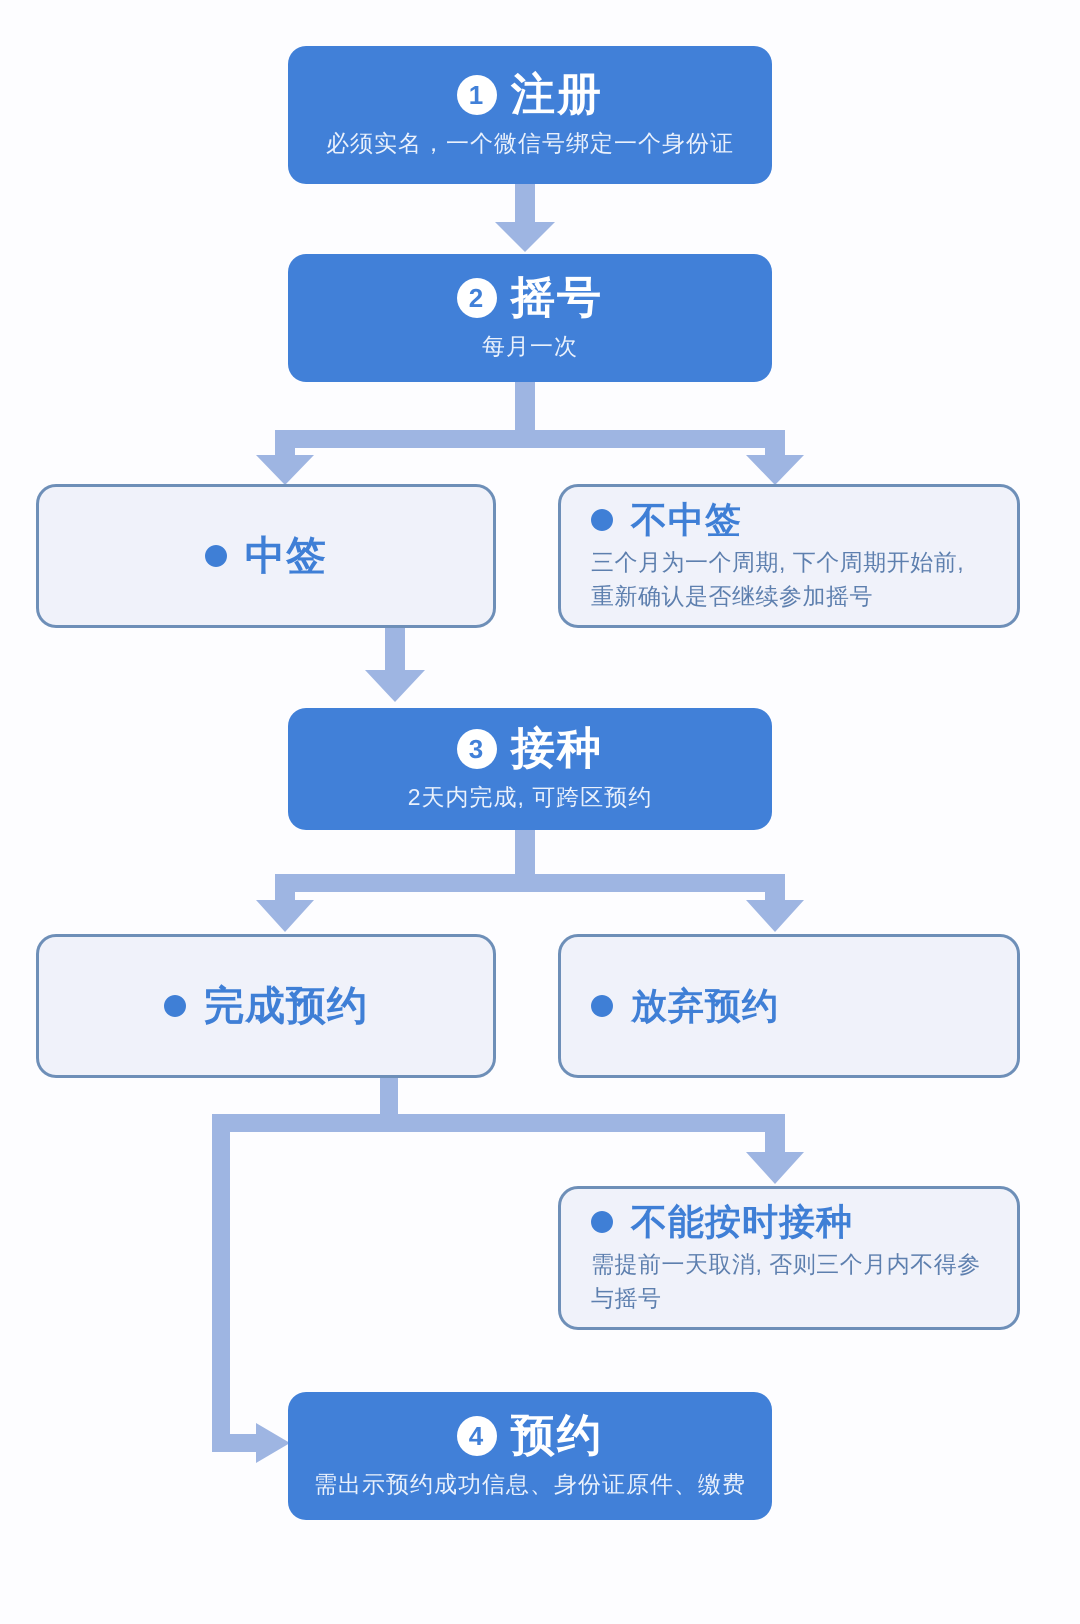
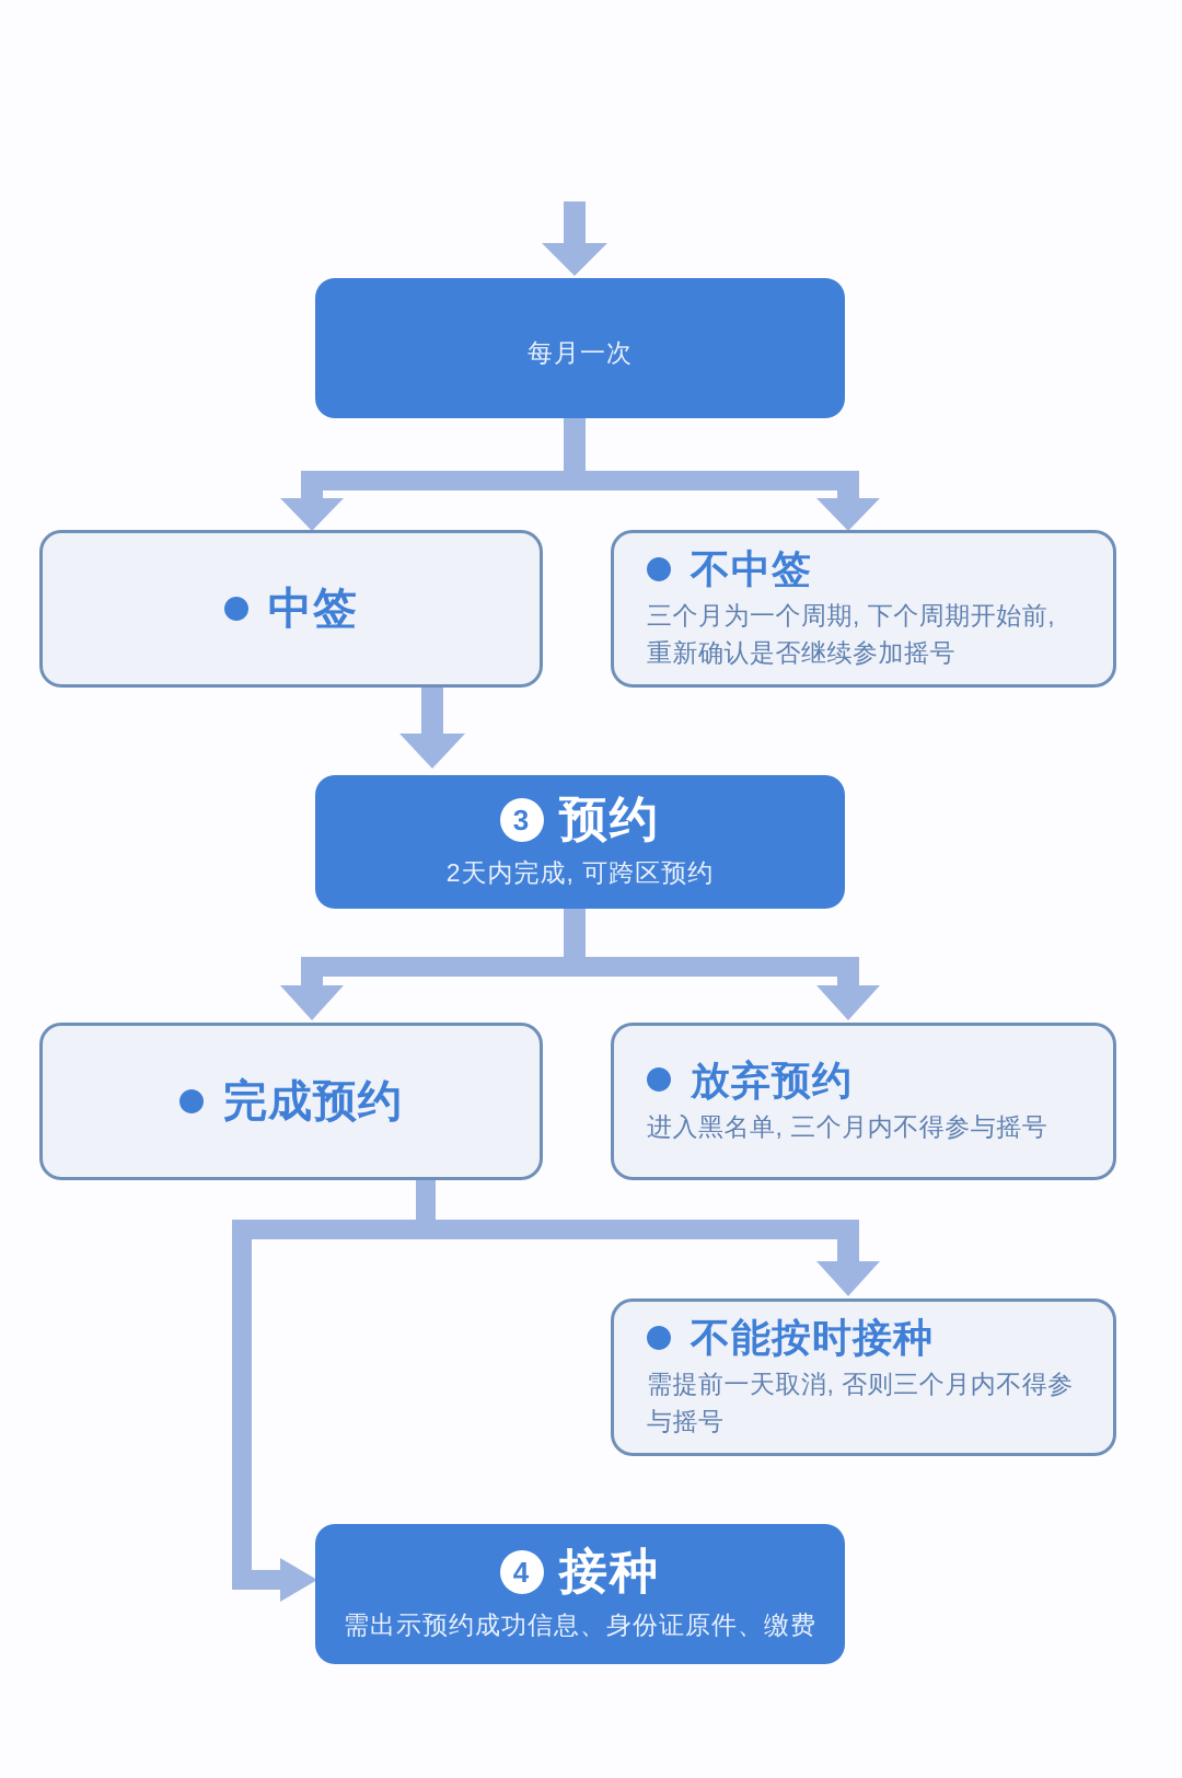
- 1
- 注册
- 必须实名，一个微信号绑定一个身份证
- 2
- 摇号
  每月一次
  中签
  不中签
  三个月为一个周期, 下个周期开始前, 重新确认是否继续参加摇号
  3
- 接种
+ 预约
  2天内完成, 可跨区预约
  完成预约
  放弃预约
+ 进入黑名单, 三个月内不得参与摇号
  不能按时接种
  需提前一天取消, 否则三个月内不得参与摇号
  4
- 预约
+ 接种
  需出示预约成功信息、身份证原件、缴费
